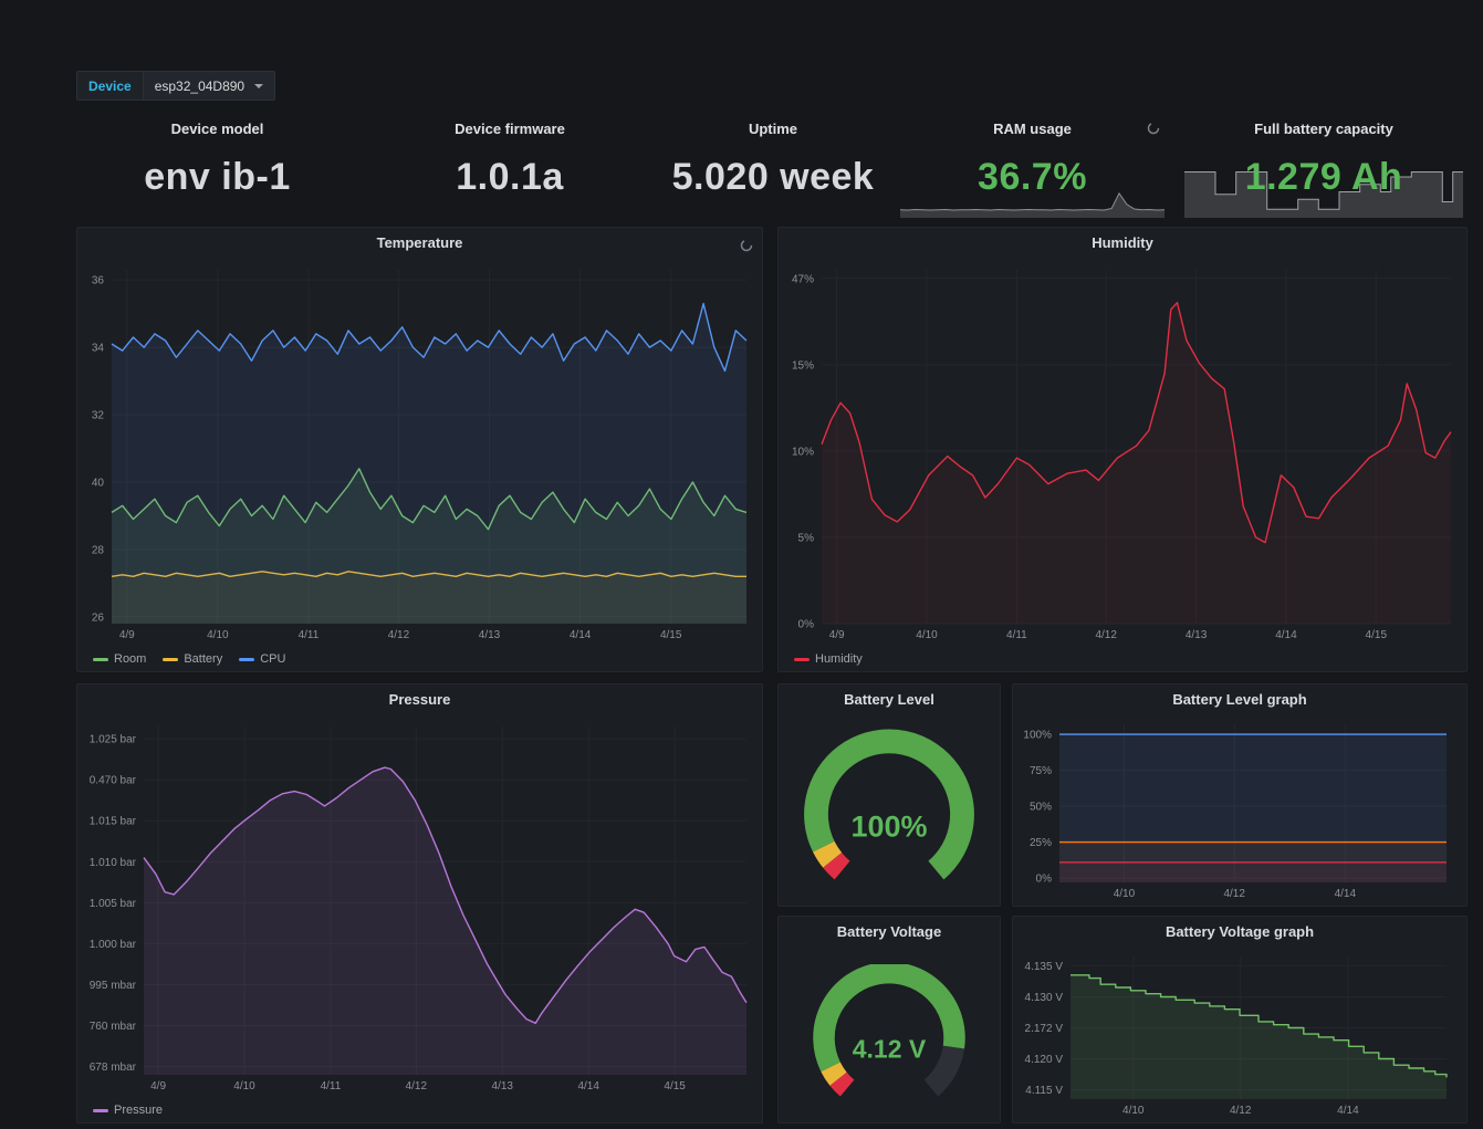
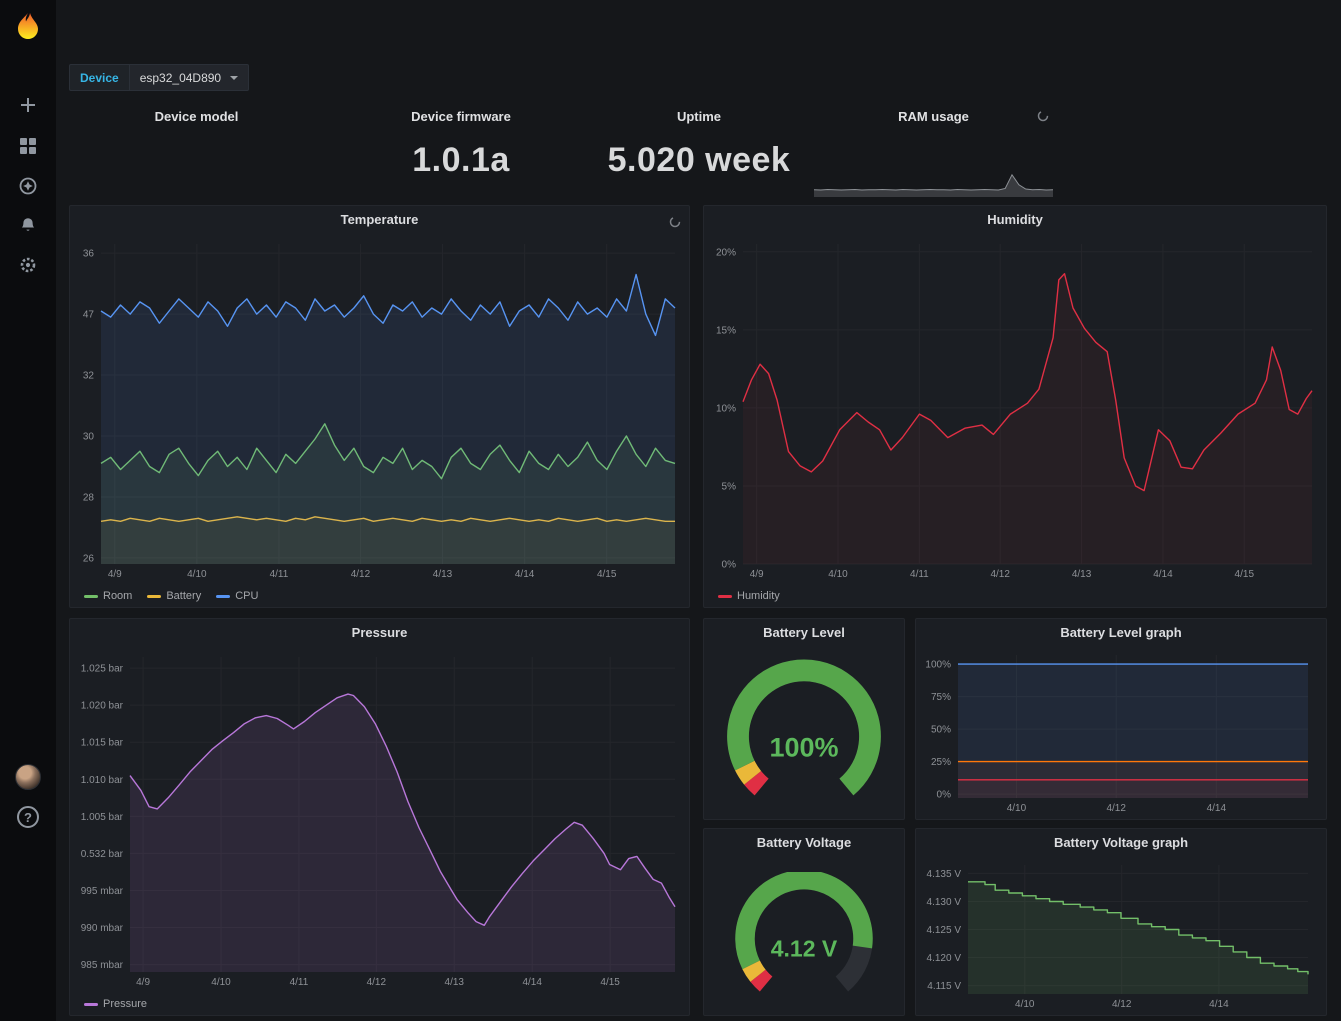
+ ?
  Device
  esp32_04D890
  Device model
- env ib-1
  Device firmware
  1.0.1a
  Uptime
  5.020 week
  RAM usage
- 36.7%
- Full battery capacity
- 1.279 Ah
  Temperature
  26
  28
- 40
+ 30
  32
- 34
+ 47
  36
  4/9
  4/10
  4/11
  4/12
  4/13
  4/14
  4/15
  Room
  Battery
  CPU
  Humidity
  0%
  5%
  10%
  15%
- 47%
+ 20%
  4/9
  4/10
  4/11
  4/12
  4/13
  4/14
  4/15
  Humidity
  Pressure
  1.025 bar
- 0.470 bar
+ 1.020 bar
  1.015 bar
  1.010 bar
  1.005 bar
- 1.000 bar
+ 0.532 bar
  995 mbar
- 760 mbar
+ 990 mbar
- 678 mbar
+ 985 mbar
  4/9
  4/10
  4/11
  4/12
  4/13
  4/14
  4/15
  Pressure
  Battery Level
  100%
  Battery Level graph
  0%
  25%
  50%
  75%
  100%
  4/10
  4/12
  4/14
  Battery Voltage
  4.12 V
  Battery Voltage graph
  4.135 V
  4.130 V
- 2.172 V
+ 4.125 V
  4.120 V
  4.115 V
  4/10
  4/12
  4/14
